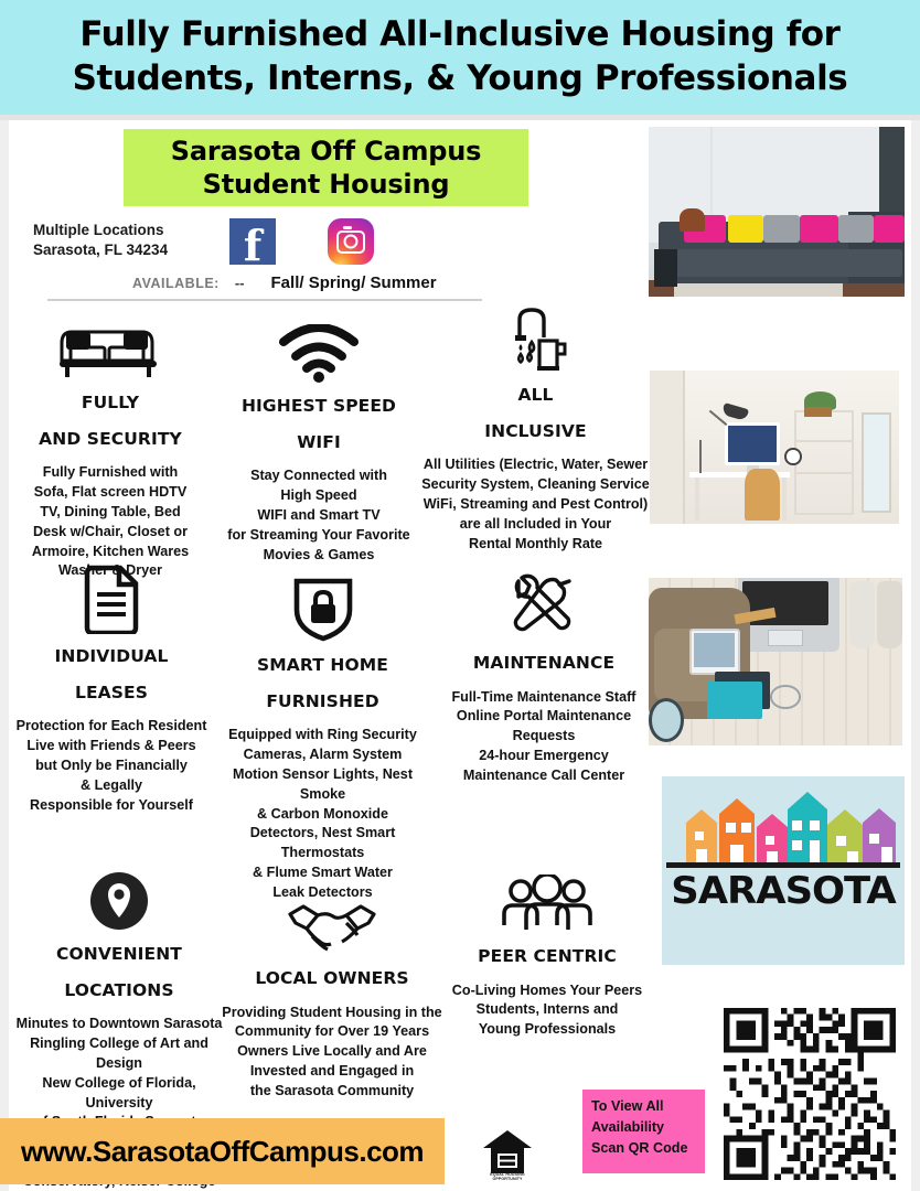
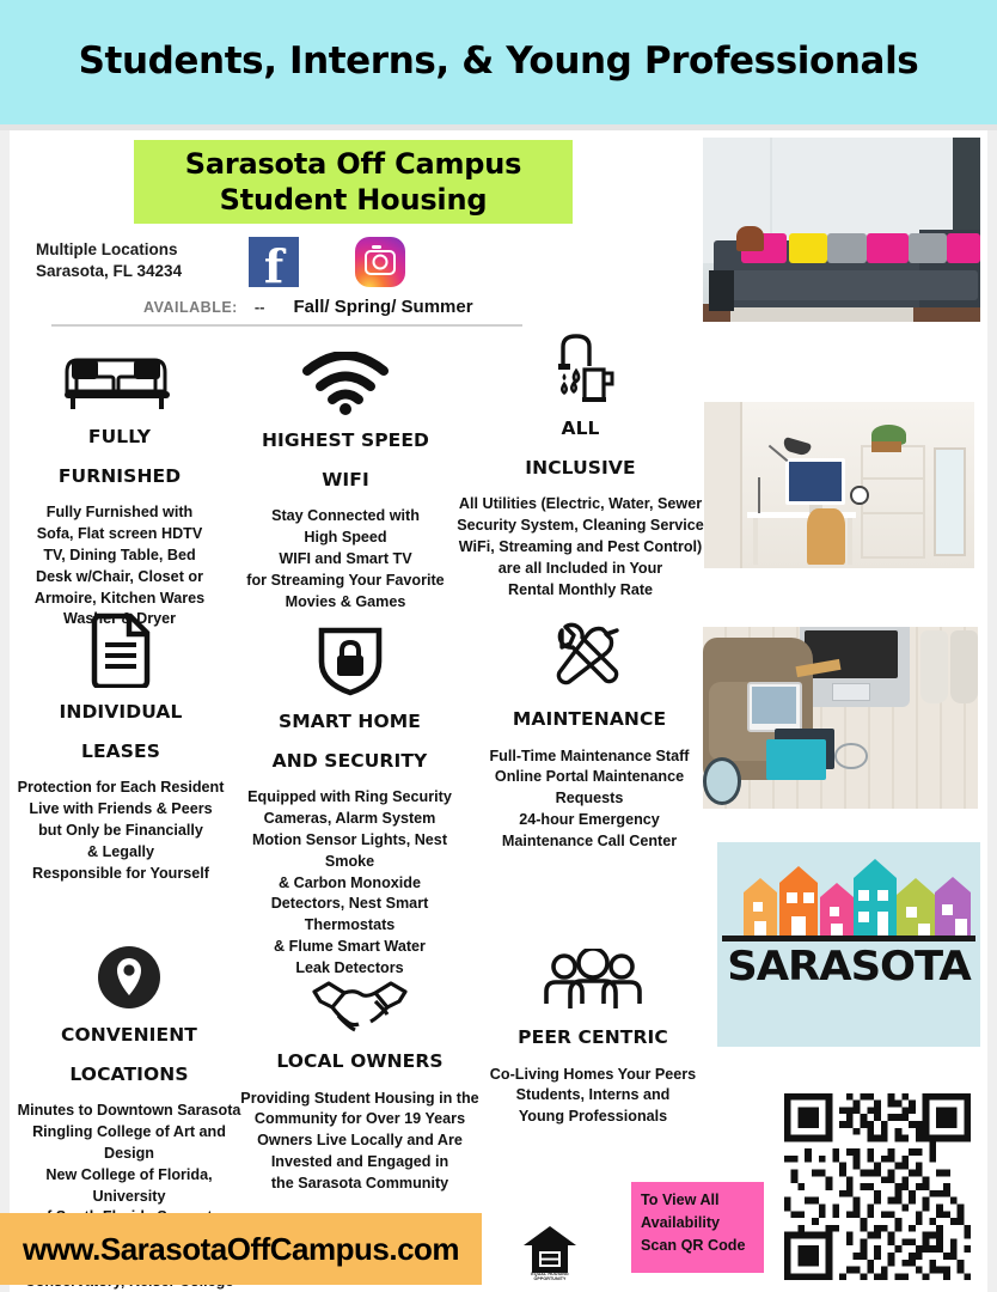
- Fully Furnished All-Inclusive Housing for
  Students, Interns, & Young Professionals
  Sarasota Off Campus
  Student Housing
  Multiple Locations
  Sarasota, FL 34234
  f
  AVAILABLE:
  --
  Fall/ Spring/ Summer
  FULLY
- AND SECURITY
+ FURNISHED
  Fully Furnished with
  Sofa, Flat screen HDTV
  TV, Dining Table, Bed
  Desk w/Chair, Closet or
  Armoire, Kitchen Wares
  Waser Dryer
  HIGHEST SPEED
  WIFI
  Stay Connected with
  High Speed
  WIFI and Smart TV
  for Streaming Your Favorite
  Movies & Games
  ALL
  INCLUSIVE
  All Utilities (Electric, Water, Sewer
  Security System, Cleaning Service
  WiFi, Streaming and Pest Control)
  are all Included in Your
  Rental Monthly Rate
  INDIVIDUAL
  LEASES
  Protection for Each Resident
  Live with Friends & Peers
  but Only be Financially
  & Legally
  Responsible for Yourself
  SMART HOME
- FURNISHED
+ AND SECURITY
  Equipped with Ring Security
  Cameras, Alarm System
  Motion Sensor Lights, Nest Smoke
  & Carbon Monoxide
  Detectors, Nest Smart
  Thermostats
  & Flume Smart Water
  Leak Detectors
  MAINTENANCE
  Full-Time Maintenance Staff
  Online Portal Maintenance Requests
  24-hour Emergency
  Maintenance Call Center
  CONVENIENT
  LOCATIONS
  Minutes to Downtown Sarasota
  Ringling College of Art and Design
  New College of Florida, University
  LOCAL OWNERS
  Providing Student Housing in the
  Community for Over 19 Years
  Owners Live Locally and Are
  Invested and Engaged in
  the Sarasota Community
  PEER CENTRIC
  Co-Living Homes Your Peers
  Students, Interns and
  Young Professionals
  SARASOTA
  www.SarasotaOffCampus.com
  To View All
  Availability
  Scan QR Code
